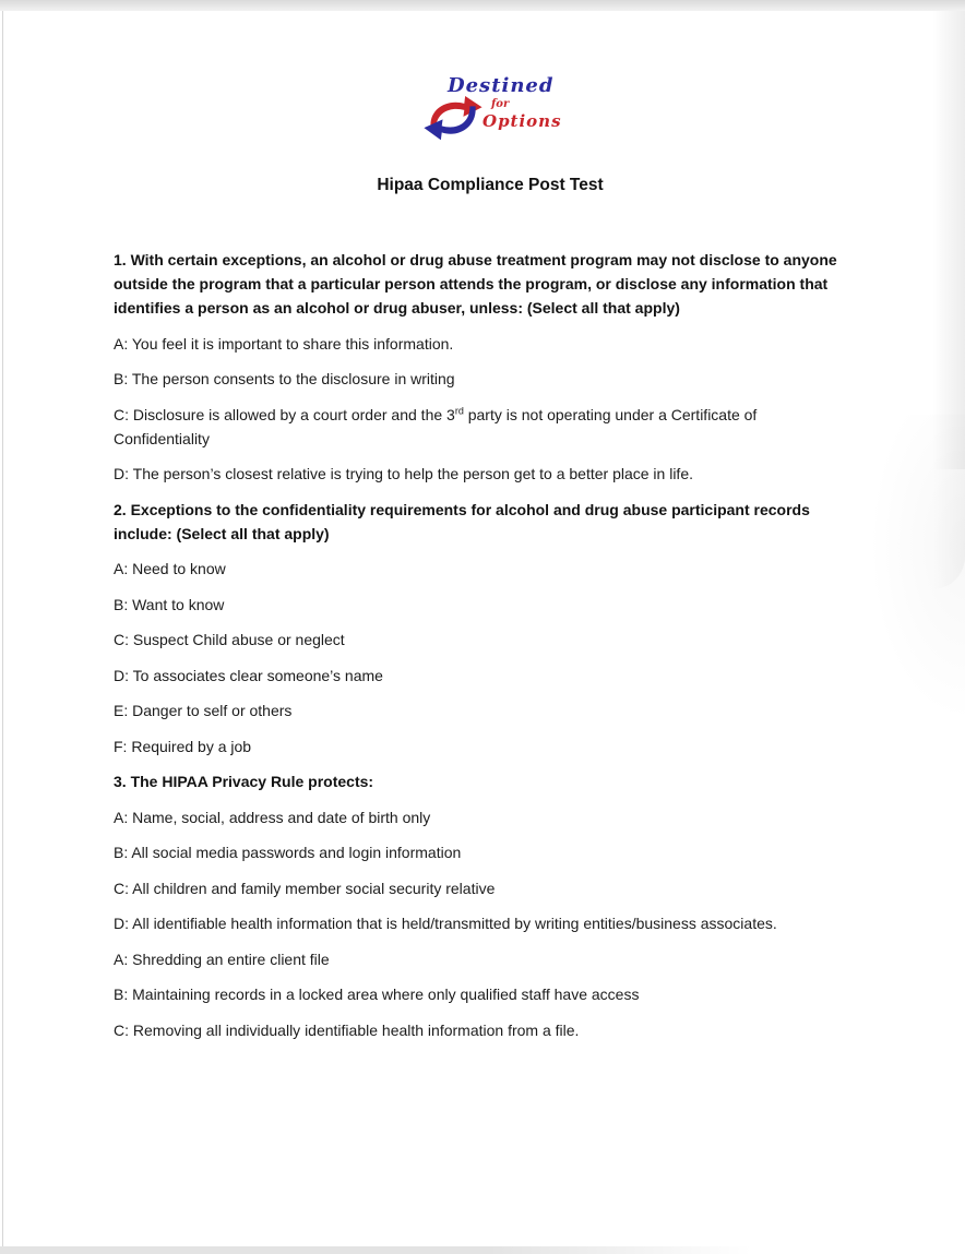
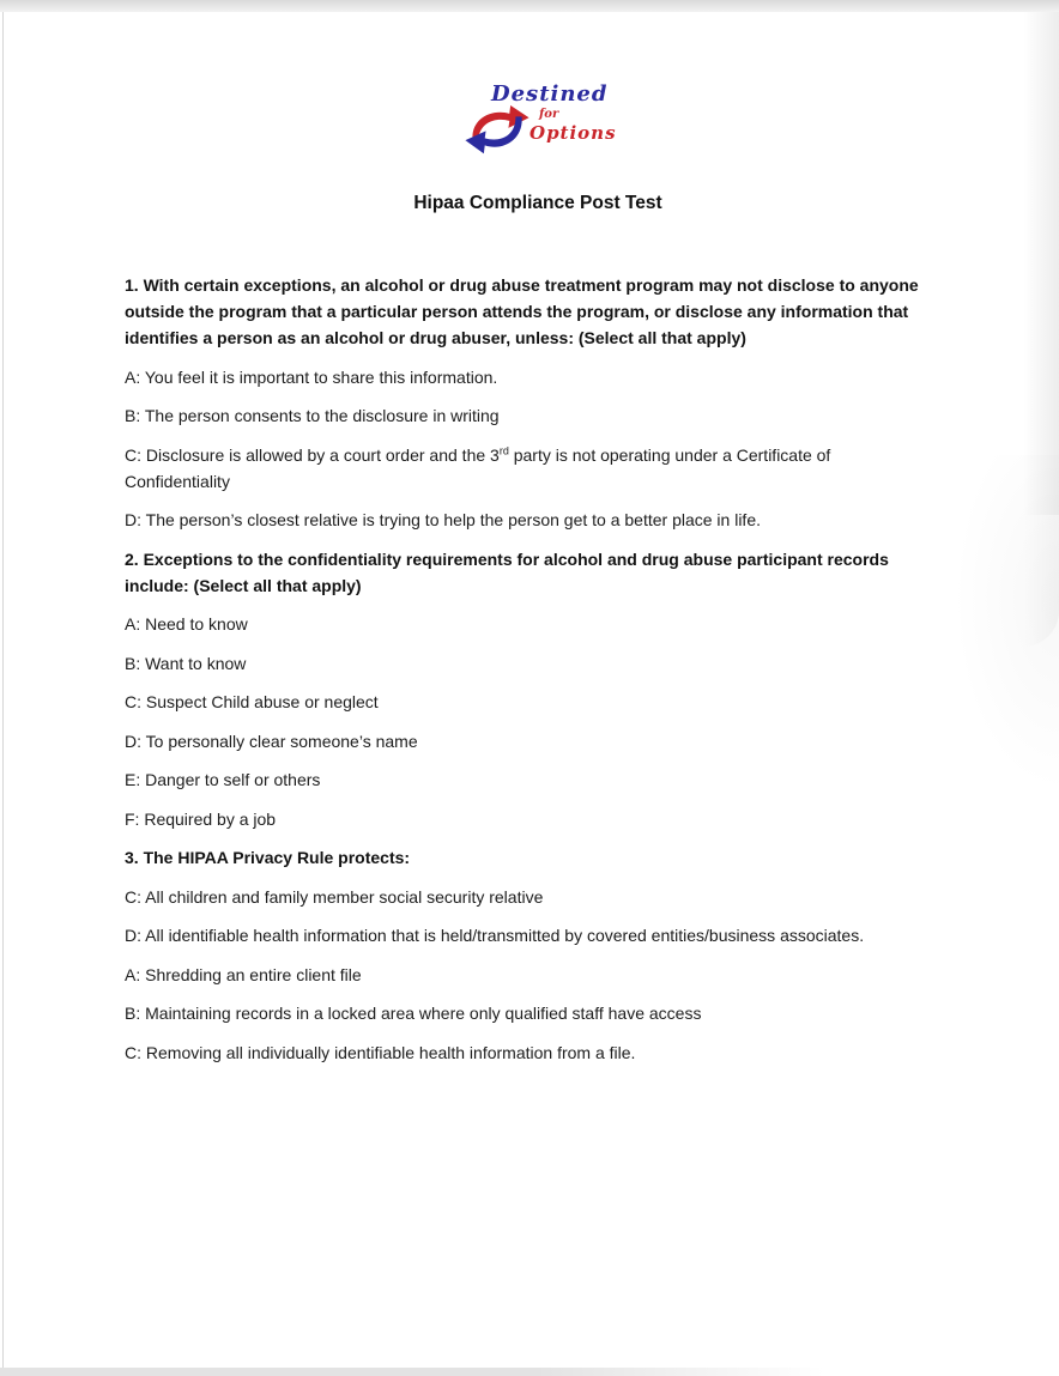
  Destined
  for
  Options
  Hipaa Compliance Post Test
  1. With certain exceptions, an alcohol or drug abuse treatment program may not disclose to anyone
  outside the program that a particular person attends the program, or disclose any information that
  identifies a person as an alcohol or drug abuser, unless: (Select all that apply)
  A: You feel it is important to share this information.
  B: The person consents to the disclosure in writing
  C: Disclosure is allowed by a court order and the 3rd party is not operating under a Certificate of
  Confidentiality
  D: The person’s closest relative is trying to help the person get to a better place in life.
  2. Exceptions to the confidentiality requirements for alcohol and drug abuse participant records
  include: (Select all that apply)
  A: Need to know
  B: Want to know
  C: Suspect Child abuse or neglect
- D: To associates clear someone’s name
+ D: To personally clear someone’s name
  E: Danger to self or others
  F: Required by a job
  3. The HIPAA Privacy Rule protects:
- A: Name, social, address and date of birth only
- B: All social media passwords and login information
  C: All children and family member social security relative
- D: All identifiable health information that is held/transmitted by writing entities/business associates.
+ D: All identifiable health information that is held/transmitted by covered entities/business associates.
  A: Shredding an entire client file
  B: Maintaining records in a locked area where only qualified staff have access
  C: Removing all individually identifiable health information from a file.
